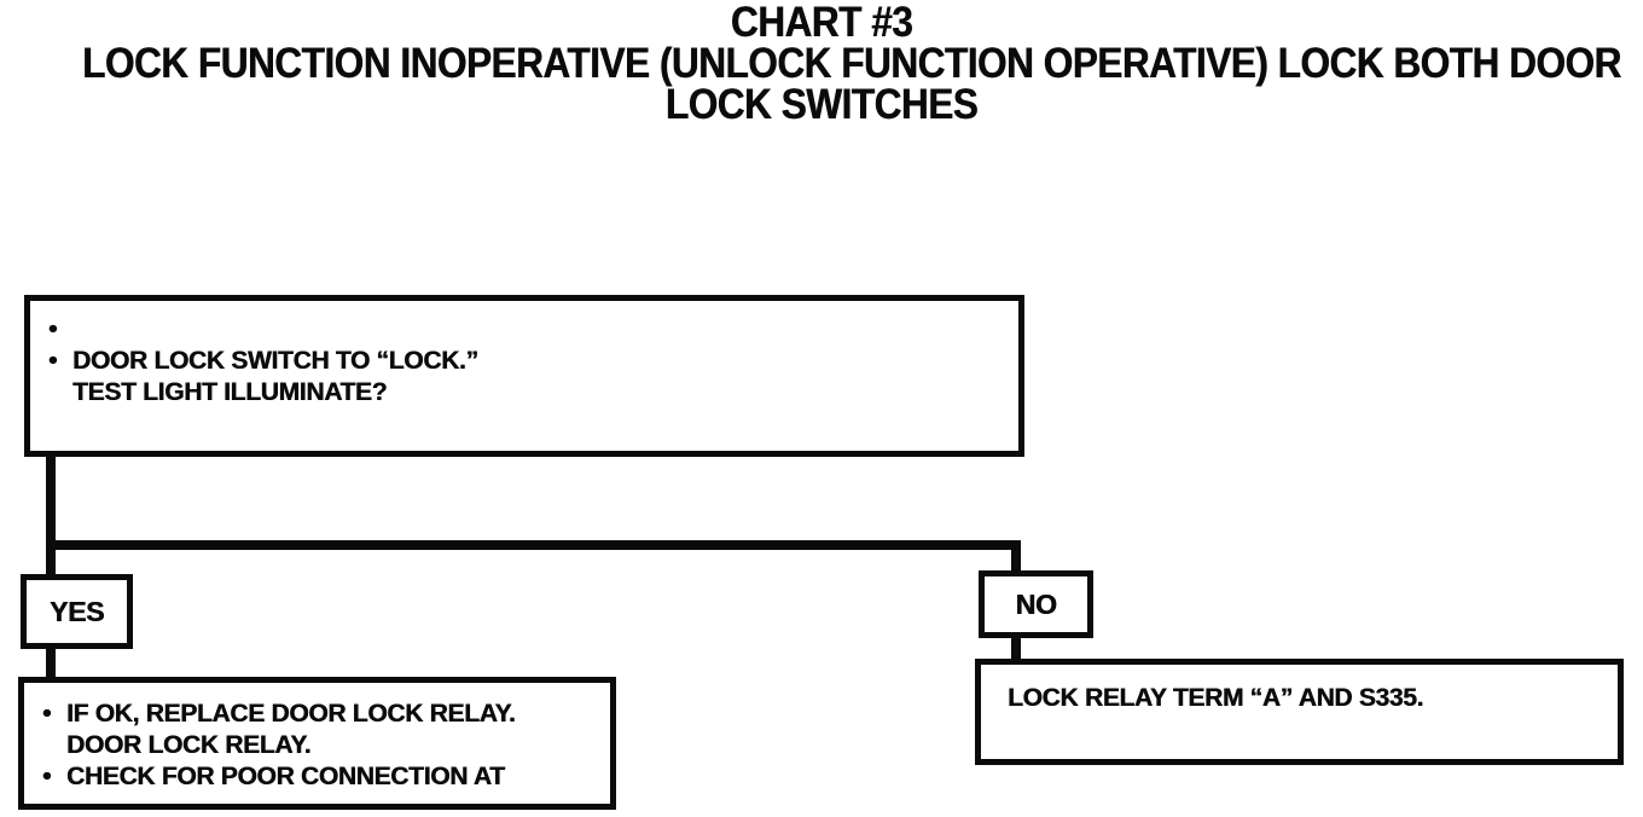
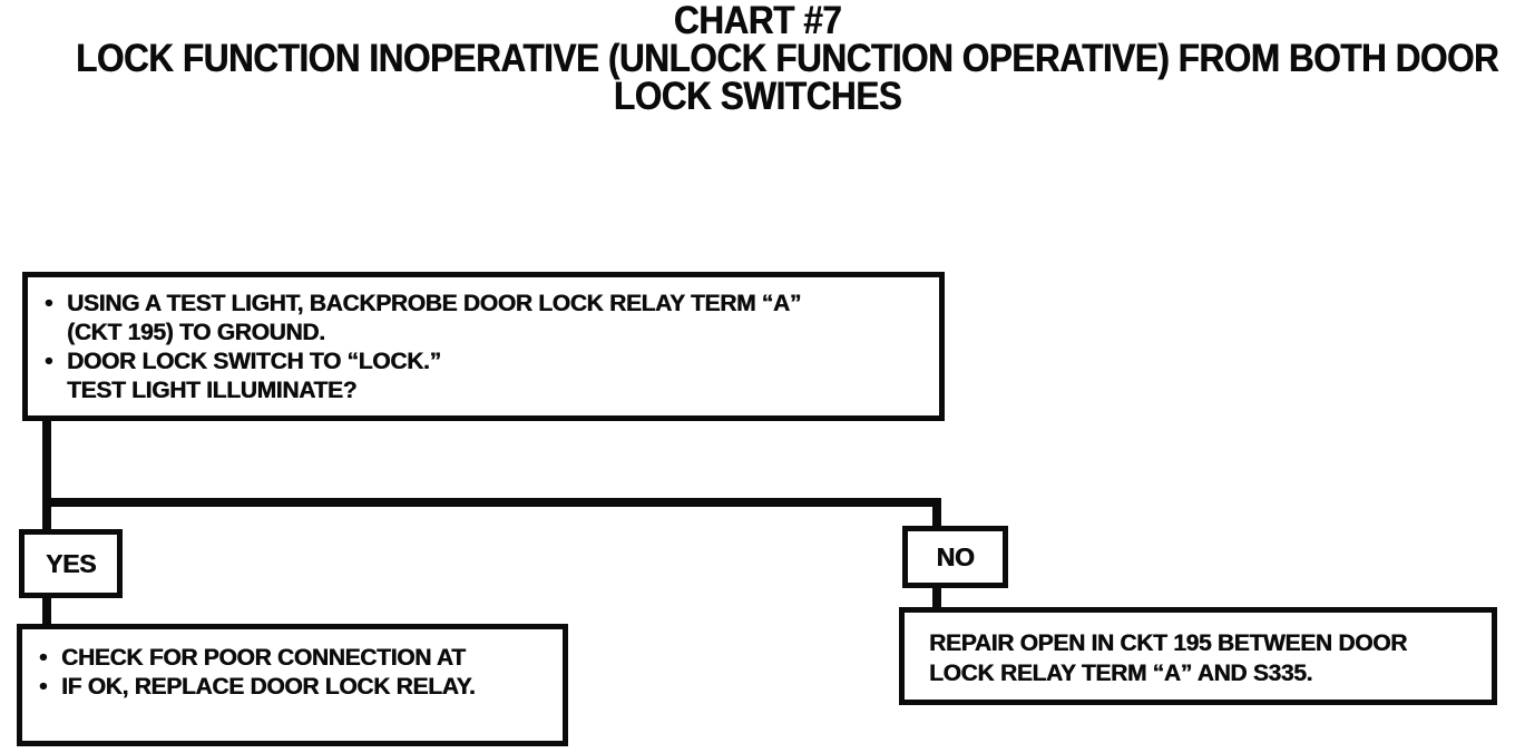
- CHART #3
+ CHART #7
- LOCK FUNCTION INOPERATIVE (UNLOCK FUNCTION OPERATIVE) LOCK BOTH DOOR
+ LOCK FUNCTION INOPERATIVE (UNLOCK FUNCTION OPERATIVE) FROM BOTH DOOR
  LOCK SWITCHES
  •
+ USING A TEST LIGHT, BACKPROBE DOOR LOCK RELAY TERM “A”
+ (CKT 195) TO GROUND.
  •
  DOOR LOCK SWITCH TO “LOCK.”
  TEST LIGHT ILLUMINATE?
  YES
  •
- IF OK, REPLACE DOOR LOCK RELAY.
+ CHECK FOR POOR CONNECTION AT
- DOOR LOCK RELAY.
  •
- CHECK FOR POOR CONNECTION AT
+ IF OK, REPLACE DOOR LOCK RELAY.
  NO
+ REPAIR OPEN IN CKT 195 BETWEEN DOOR
  LOCK RELAY TERM “A” AND S335.
